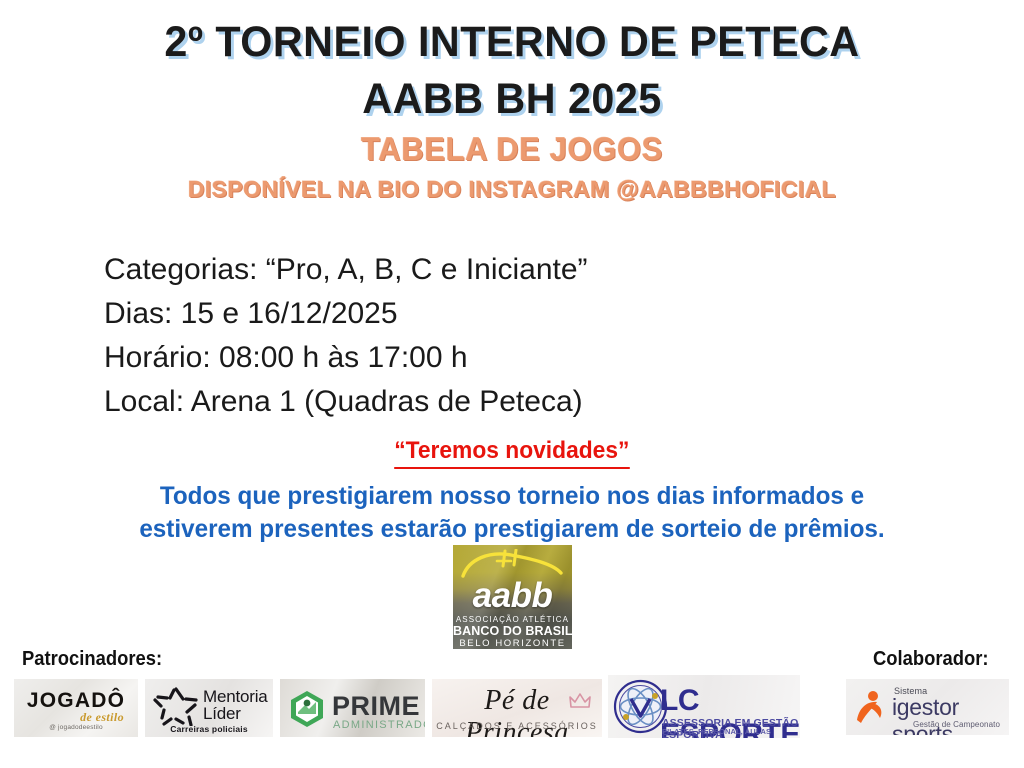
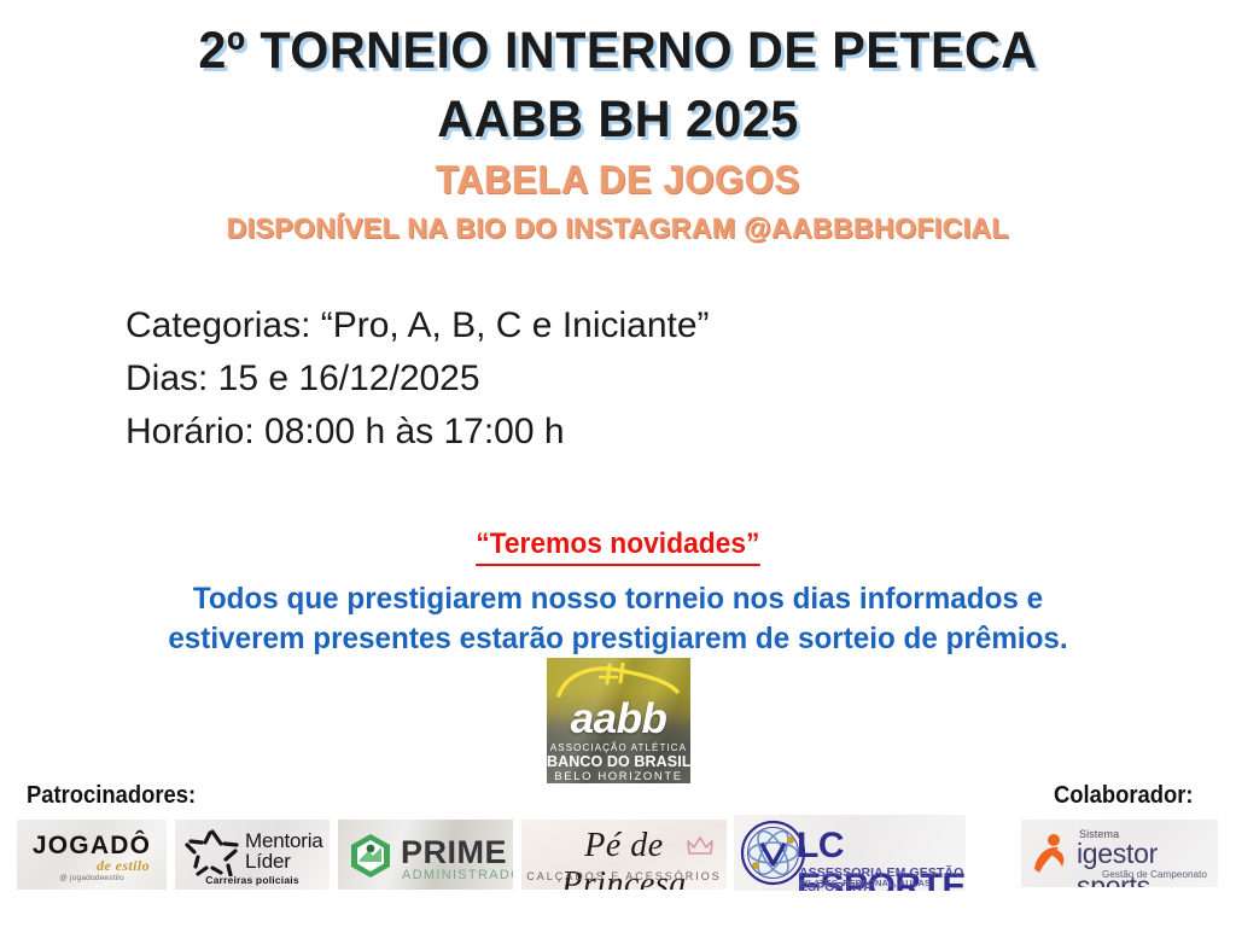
  2º TORNEIO INTERNO DE PETECA
  AABB BH 2025
  TABELA DE JOGOS
  DISPONÍVEL NA BIO DO INSTAGRAM @AABBBHOFICIAL
  Categorias: “Pro, A, B, C e Iniciante”
  Dias: 15 e 16/12/2025
  Horário: 08:00 h às 17:00 h
- Local: Arena 1 (Quadras de Peteca)
  “Teremos novidades”
  Todos que prestigiarem nosso torneio nos dias informados e
  estiverem presentes estarão prestigiarem de sorteio de prêmios.
  aabb
  ASSOCIAÇÃO ATLÉTICA
  BANCO DO BRASIL
  BELO HORIZONTE
  Patrocinadores:
  Colaborador:
  JOGADÔ
  de estilo
  Mentoria
  Líder
  Carreiras policiais
  PRIME
  ADMINISTRAD
  Pé de Princesa
  CALÇADOS E ACESSÓRIOS
  LC ESPORTE
  ASSESSORIA EM GESTÃO ESPORTIVA
  Sistema
  igestor sports
  Gestão de Campeonato
